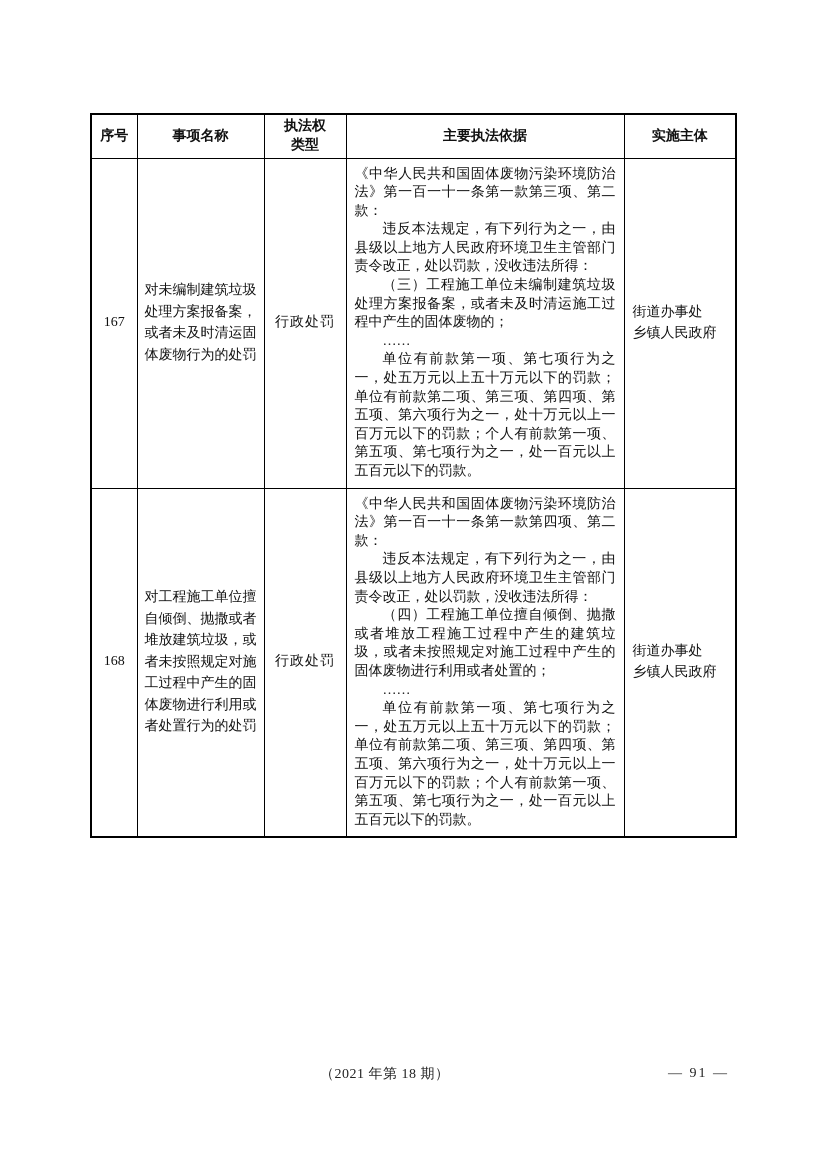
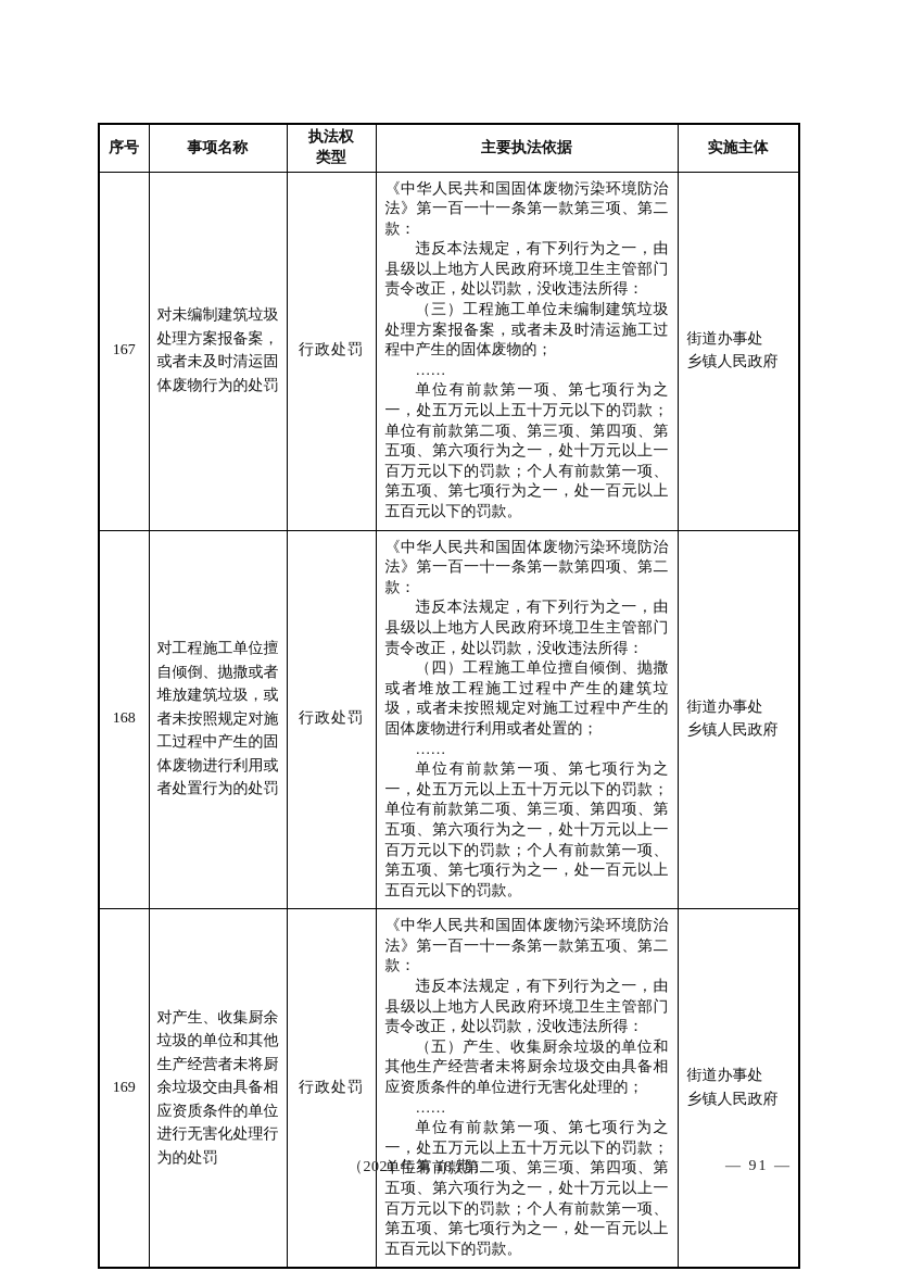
  序号	事项名称	执法权 类型	主要执法依据	实施主体
  167	对未编制建筑垃圾处理方案报备案，或者未及时清运固体废物行为的处罚	行政处罚	《中华人民共和国固体废物污染环境防治法》第一百一十一条第一款第三项、第二款： 违反本法规定，有下列行为之一，由县级以上地方人民政府环境卫生主管部门责令改正，处以罚款，没收违法所得： （三）工程施工单位未编制建筑垃圾处理方案报备案，或者未及时清运施工过程中产生的固体废物的； …… 单位有前款第一项、第七项行为之一，处五万元以上五十万元以下的罚款；单位有前款第二项、第三项、第四项、第五项、第六项行为之一，处十万元以上一百万元以下的罚款；个人有前款第一项、第五项、第七项行为之一，处一百元以上五百元以下的罚款。	街道办事处 乡镇人民政府
  168	对工程施工单位擅自倾倒、抛撒或者堆放建筑垃圾，或者未按照规定对施工过程中产生的固体废物进行利用或者处置行为的处罚	行政处罚	《中华人民共和国固体废物污染环境防治法》第一百一十一条第一款第四项、第二款： 违反本法规定，有下列行为之一，由县级以上地方人民政府环境卫生主管部门责令改正，处以罚款，没收违法所得： （四）工程施工单位擅自倾倒、抛撒或者堆放工程施工过程中产生的建筑垃圾，或者未按照规定对施工过程中产生的固体废物进行利用或者处置的； …… 单位有前款第一项、第七项行为之一，处五万元以上五十万元以下的罚款；单位有前款第二项、第三项、第四项、第五项、第六项行为之一，处十万元以上一百万元以下的罚款；个人有前款第一项、第五项、第七项行为之一，处一百元以上五百元以下的罚款。	街道办事处 乡镇人民政府
+ 169	对产生、收集厨余垃圾的单位和其他生产经营者未将厨余垃圾交由具备相应资质条件的单位进行无害化处理行为的处罚	行政处罚	《中华人民共和国固体废物污染环境防治法》第一百一十一条第一款第五项、第二款： 违反本法规定，有下列行为之一，由县级以上地方人民政府环境卫生主管部门责令改正，处以罚款，没收违法所得： （五）产生、收集厨余垃圾的单位和其他生产经营者未将厨余垃圾交由具备相应资质条件的单位进行无害化处理的； …… 单位有前款第一项、第七项行为之一，处五万元以上五十万元以下的罚款；单位有前款第二项、第三项、第四项、第五项、第六项行为之一，处十万元以上一百万元以下的罚款；个人有前款第一项、第五项、第七项行为之一，处一百元以上五百元以下的罚款。	街道办事处 乡镇人民政府
  （2021 年第 18 期）
  — 91 —
